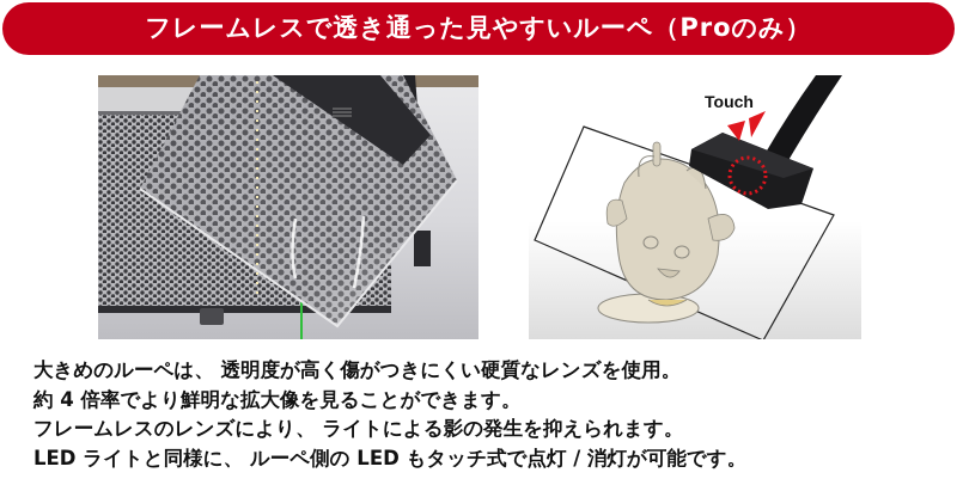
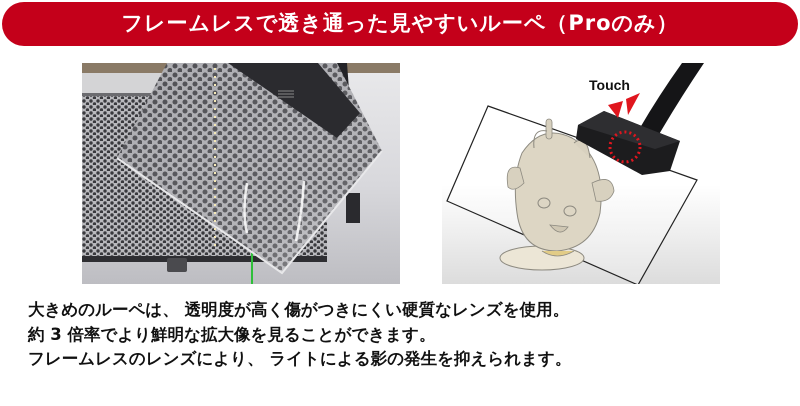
  フレームレスで透き通った見やすいルーペ（Proのみ）
  Touch
  大きめのルーペは、 透明度が高く傷がつきにくい硬質なレンズを使用。
- 約 4 倍率でより鮮明な拡大像を見ることができます。
+ 約 3 倍率でより鮮明な拡大像を見ることができます。
  フレームレスのレンズにより、 ライトによる影の発生を抑えられます。
- LED ライトと同様に、 ルーペ側の LED もタッチ式で点灯 / 消灯が可能です。
